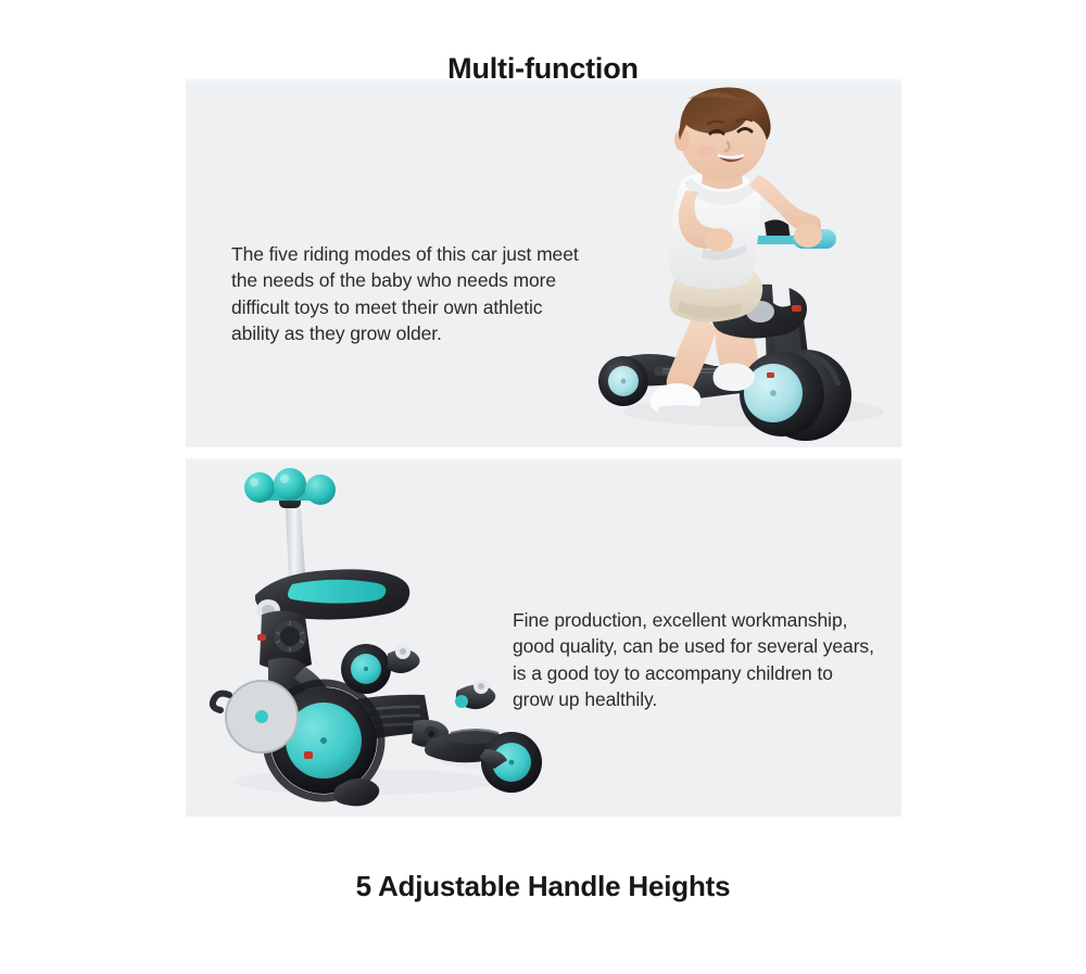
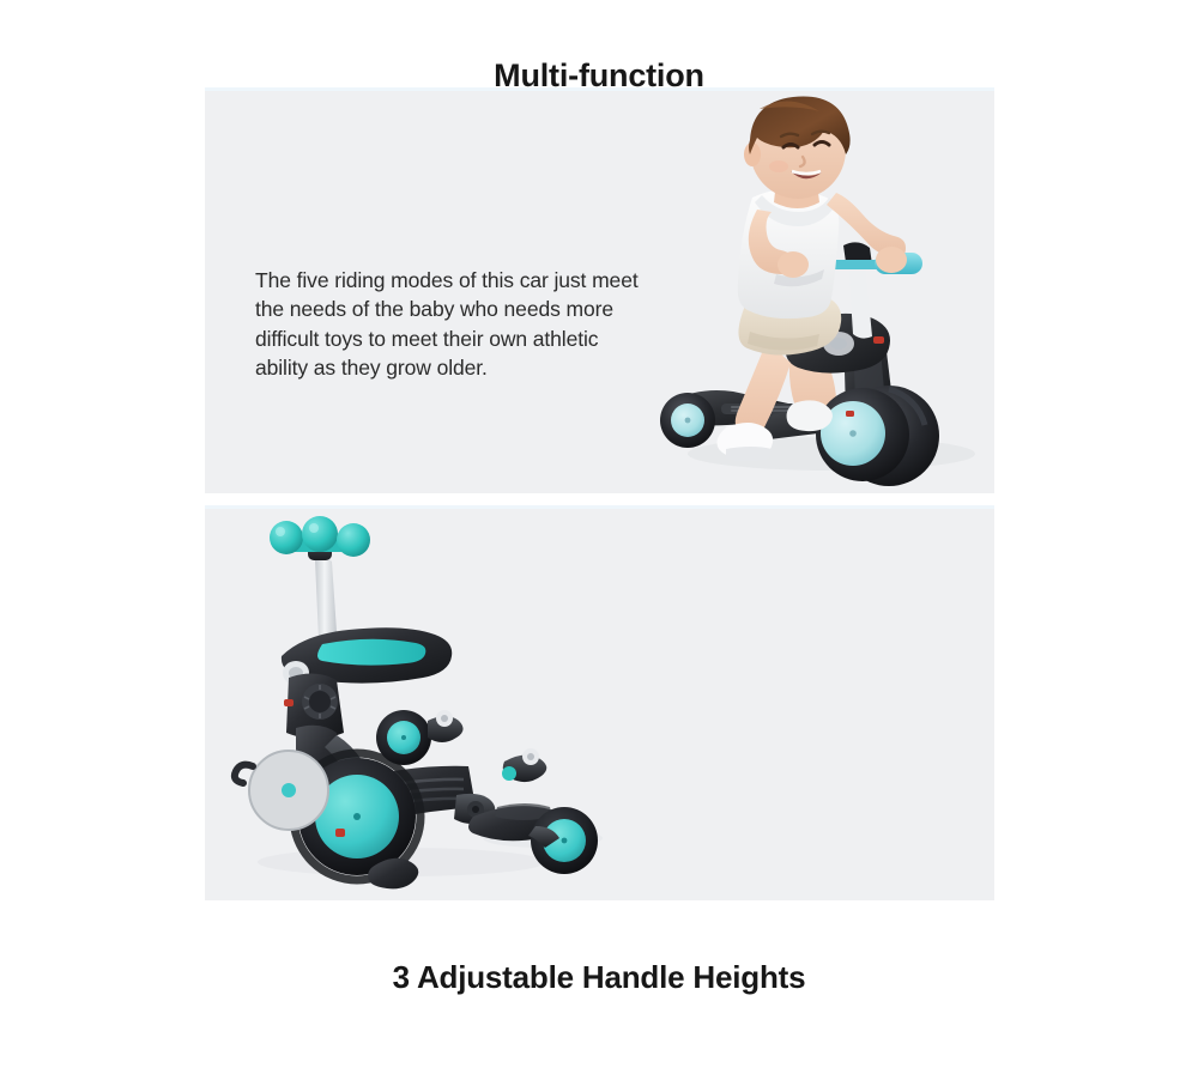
  Multi-function
  The five riding modes of this car just meet
  the needs of the baby who needs more
  difficult toys to meet their own athletic
  ability as they grow older.
- Fine production, excellent workmanship,
- good quality, can be used for several years,
- is a good toy to accompany children to
- grow up healthily.
- 5 Adjustable Handle Heights
+ 3 Adjustable Handle Heights
